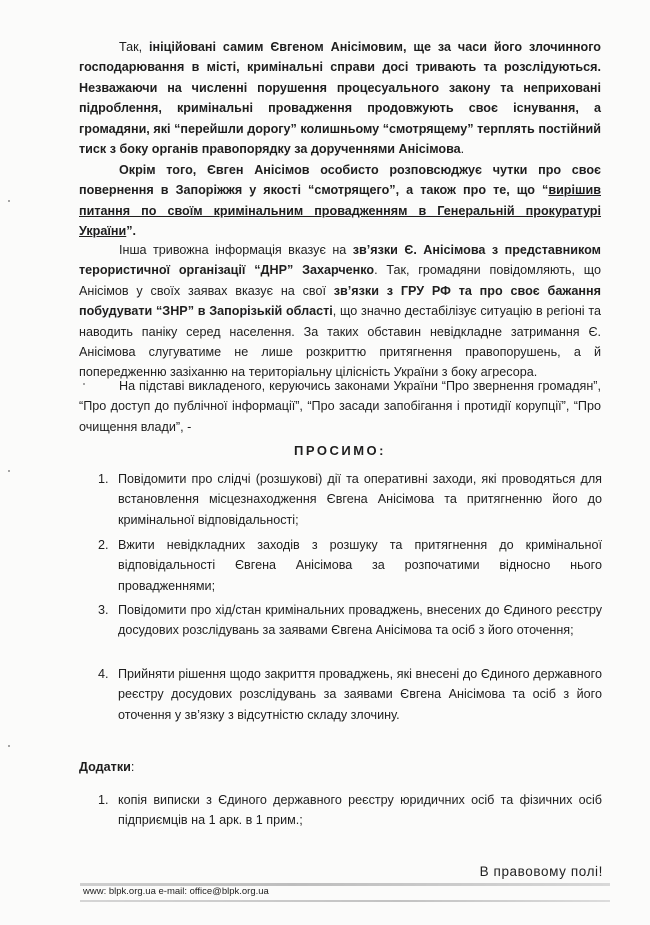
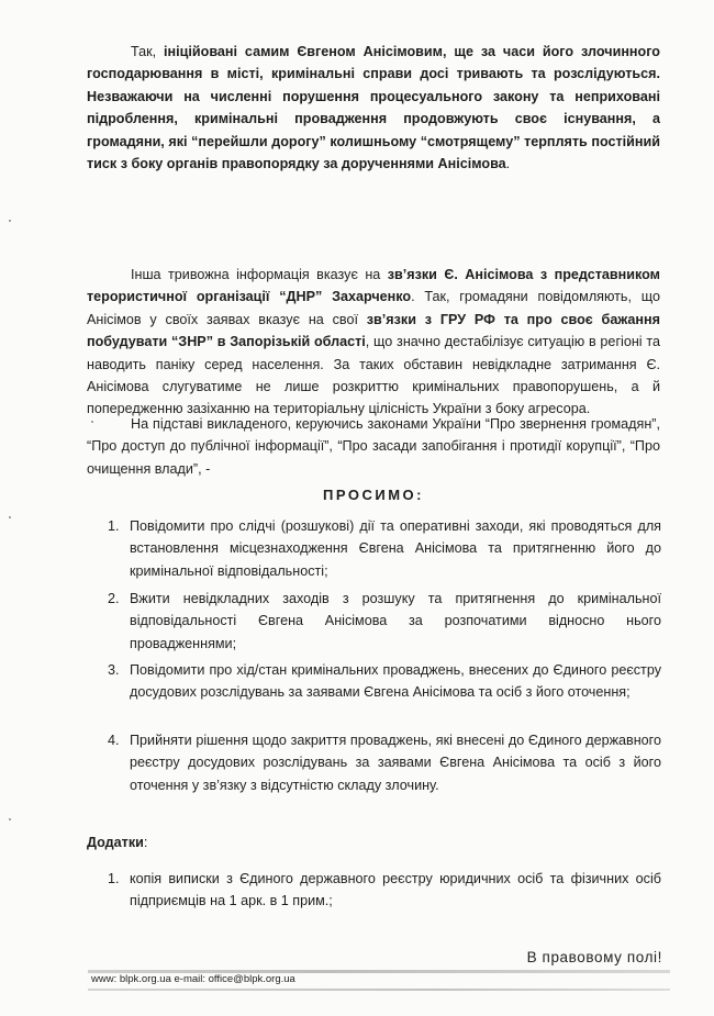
  Так, ініційовані самим Євгеном Анісімовим, ще за часи його злочинного господарювання в місті, кримінальні справи досі тривають та розслідуються. Незважаючи на численні порушення процесуального закону та неприховані підроблення, кримінальні провадження продовжують своє існування, а громадяни, які “перейшли дорогу” колишньому “смотрящему” терплять постійний тиск з боку органів правопорядку за дорученнями Анісімова.
- Окрім того, Євген Анісімов особисто розповсюджує чутки про своє повернення в Запоріжжя у якості “смотрящего”, а також про те, що “вирішив питання по своїм кримінальним провадженням в Генеральній прокуратурі України”.
- Інша тривожна інформація вказує на зв’язки Є. Анісімова з представником терористичної організації “ДНР” Захарченко. Так, громадяни повідомляють, що Анісімов у своїх заявах вказує на свої зв’язки з ГРУ РФ та про своє бажання побудувати “ЗНР” в Запорізькій області, що значно дестабілізує ситуацію в регіоні та наводить паніку серед населення. За таких обставин невідкладне затримання Є. Анісімова слугуватиме не лише розкриттю притягнення правопорушень, а й попередженню зазіханню на територіальну цілісність України з боку агресора.
+ Інша тривожна інформація вказує на зв’язки Є. Анісімова з представником терористичної організації “ДНР” Захарченко. Так, громадяни повідомляють, що Анісімов у своїх заявах вказує на свої зв’язки з ГРУ РФ та про своє бажання побудувати “ЗНР” в Запорізькій області, що значно дестабілізує ситуацію в регіоні та наводить паніку серед населення. За таких обставин невідкладне затримання Є. Анісімова слугуватиме не лише розкриттю кримінальних правопорушень, а й попередженню зазіханню на територіальну цілісність України з боку агресора.
  На підставі викладеного, керуючись законами України “Про звернення громадян”, “Про доступ до публічної інформації”, “Про засади запобігання і протидії корупції”, “Про очищення влади”, -
  ПРОСИМО:
  1.
  Повідомити про слідчі (розшукові) дії та оперативні заходи, які проводяться для встановлення місцезнаходження Євгена Анісімова та притягненню його до кримінальної відповідальності;
  2.
  Вжити невідкладних заходів з розшуку та притягнення до кримінальної відповідальності Євгена Анісімова за розпочатими відносно нього провадженнями;
  3.
  Повідомити про хід/стан кримінальних проваджень, внесених до Єдиного реєстру досудових розслідувань за заявами Євгена Анісімова та осіб з його оточення;
  4.
  Прийняти рішення щодо закриття проваджень, які внесені до Єдиного державного реєстру досудових розслідувань за заявами Євгена Анісімова та осіб з його оточення у зв’язку з відсутністю складу злочину.
  Додатки:
  1.
  копія виписки з Єдиного державного реєстру юридичних осіб та фізичних осіб підприємців на 1 арк. в 1 прим.;
  В правовому полі!
  www: blpk.org.ua e-mail: office@blpk.org.ua
